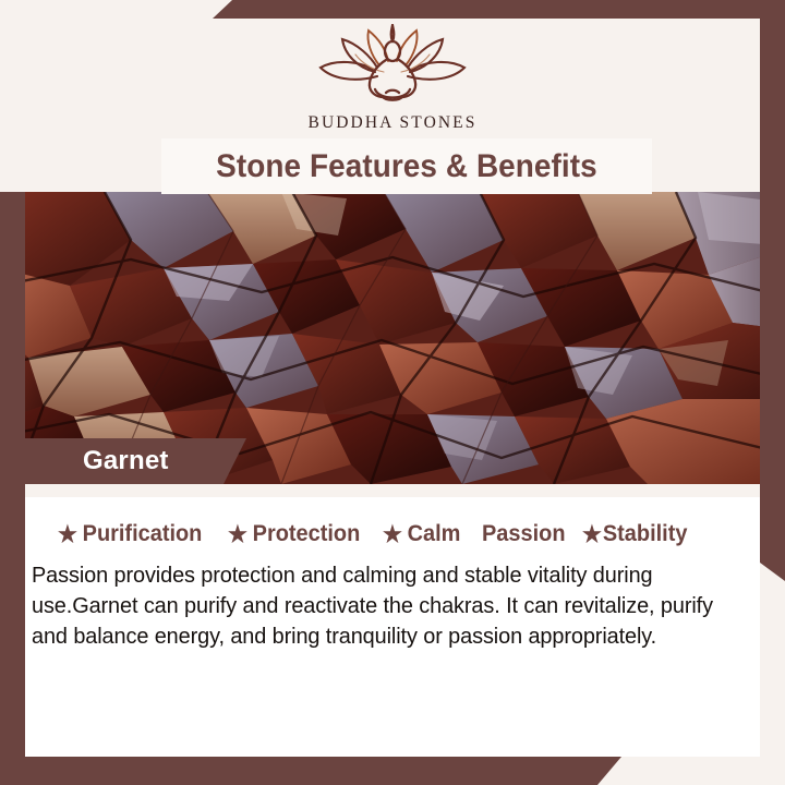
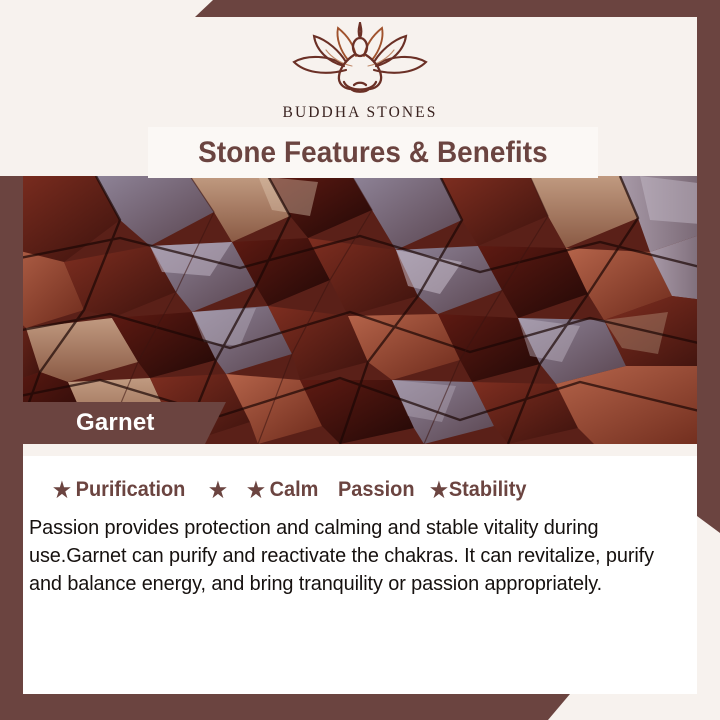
  BUDDHA STONES
  Garnet
  Stone Features & Benefits
  ★
  Purification
  ★
- Protection
  ★
  Calm
  Passion
  ★
  Stability
  Passion provides protection and calming and stable vitality during use.Garnet can purify and reactivate the chakras. It can revitalize, purify and balance energy, and bring tranquility or passion appropriately.
